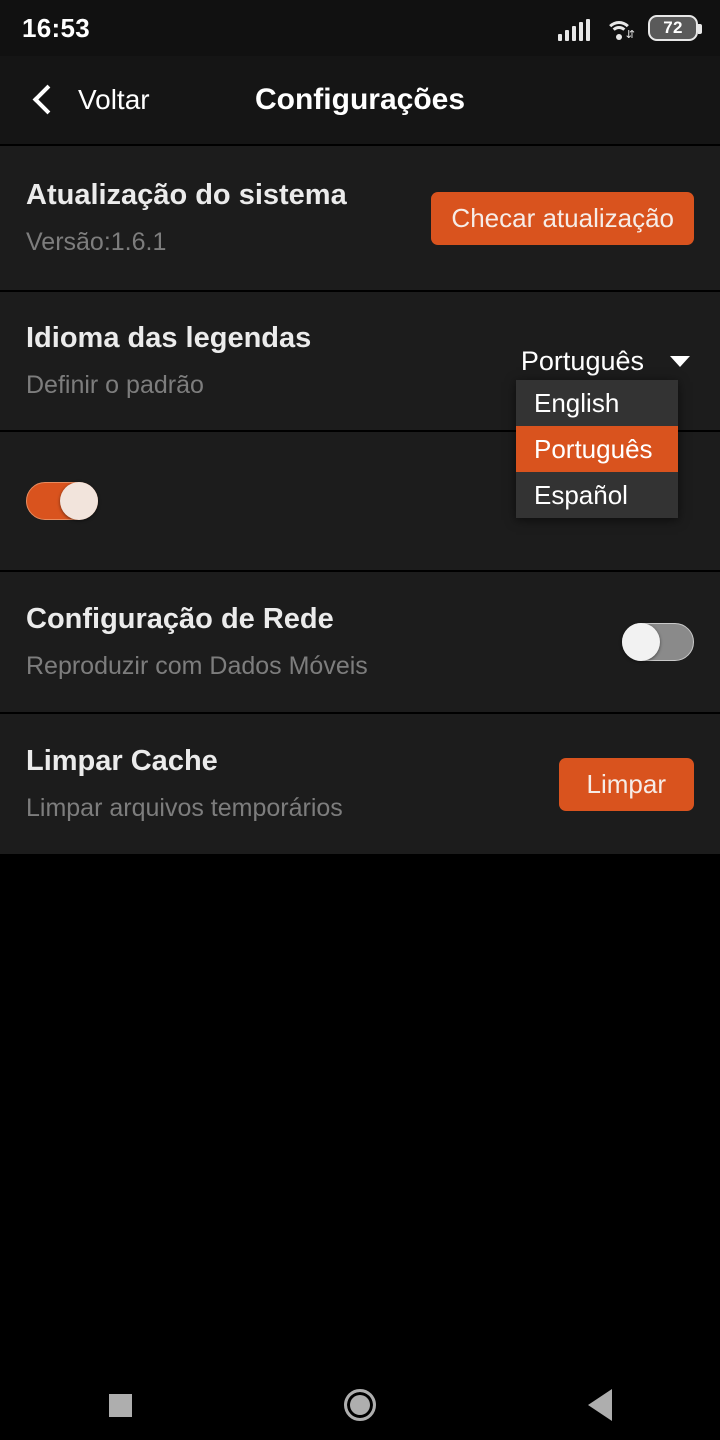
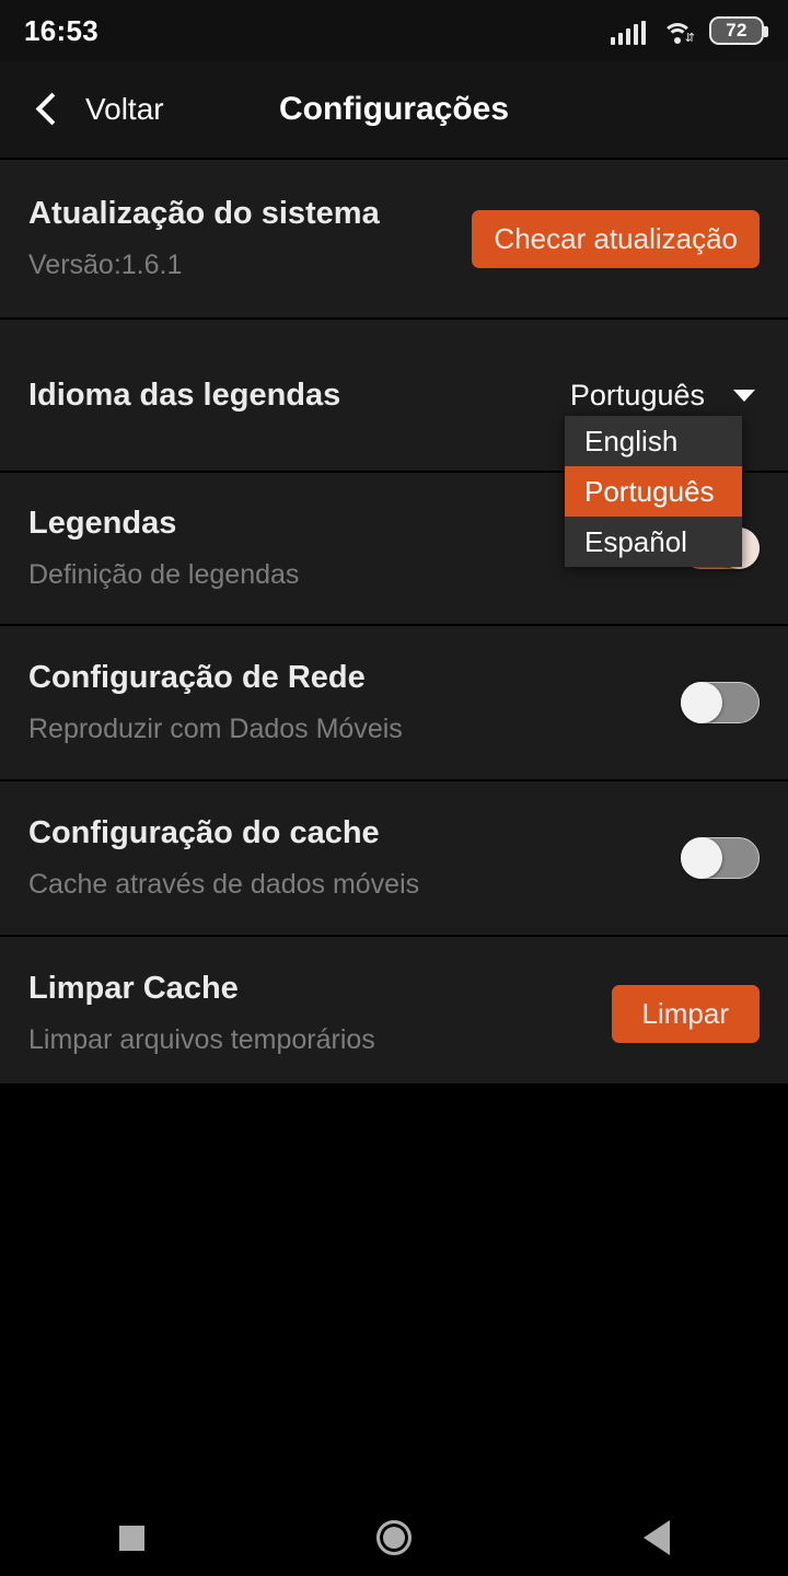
  16:53
  ⇵
  72
  Voltar
  Configurações
  Atualização do sistema
  Versão:1.6.1
  Checar atualização
  Idioma das legendas
- Definir o padrão
  Português
+ Legendas
+ Definição de legendas
  Configuração de Rede
  Reproduzir com Dados Móveis
+ Configuração do cache
+ Cache através de dados móveis
  Limpar Cache
  Limpar arquivos temporários
  Limpar
  English
  Português
  Español
